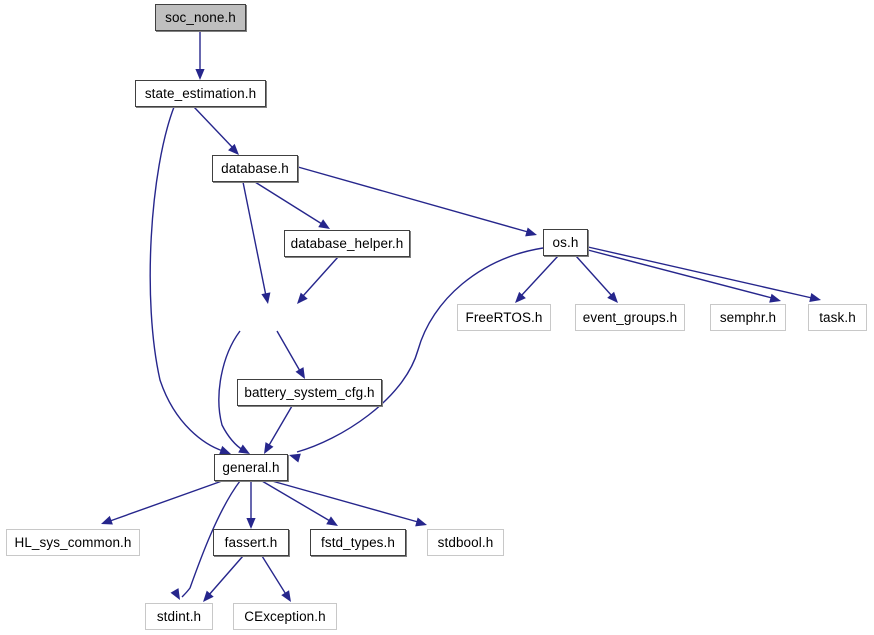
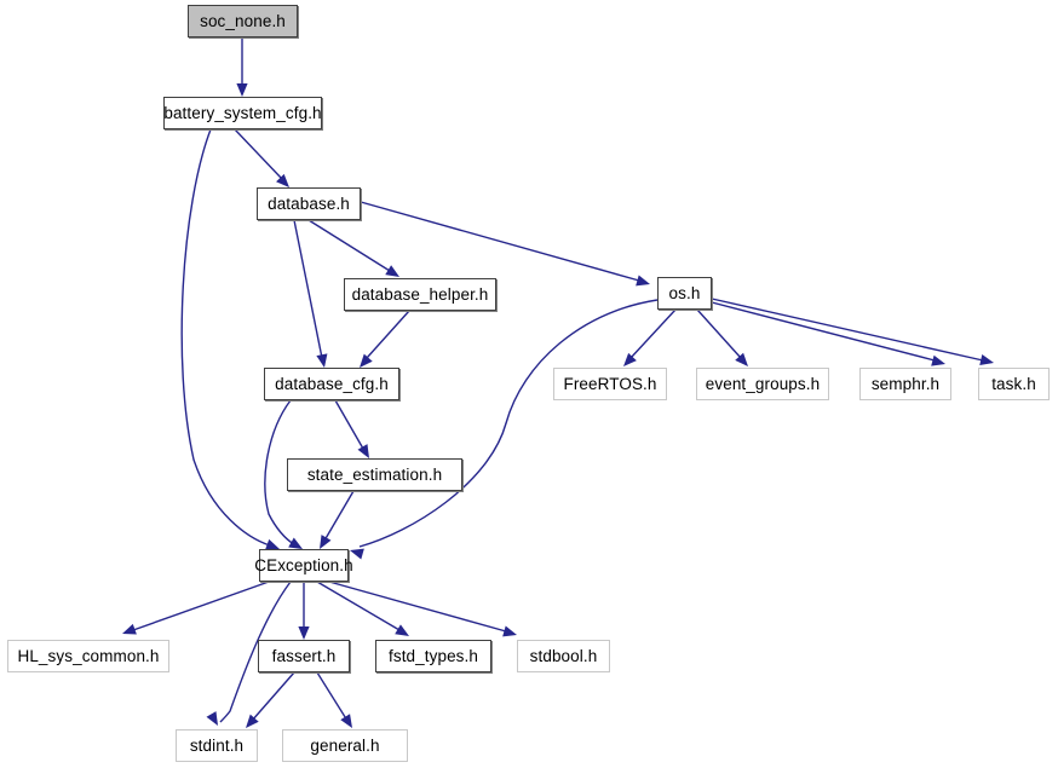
  soc_none.h
- state_estimation.h
+ battery_system_cfg.h
  database.h
  database_helper.h
  os.h
+ database_cfg.h
  FreeRTOS.h
  event_groups.h
  semphr.h
  task.h
- battery_system_cfg.h
+ state_estimation.h
- general.h
+ CException.h
  HL_sys_common.h
  fassert.h
  fstd_types.h
  stdbool.h
  stdint.h
- CException.h
+ general.h
